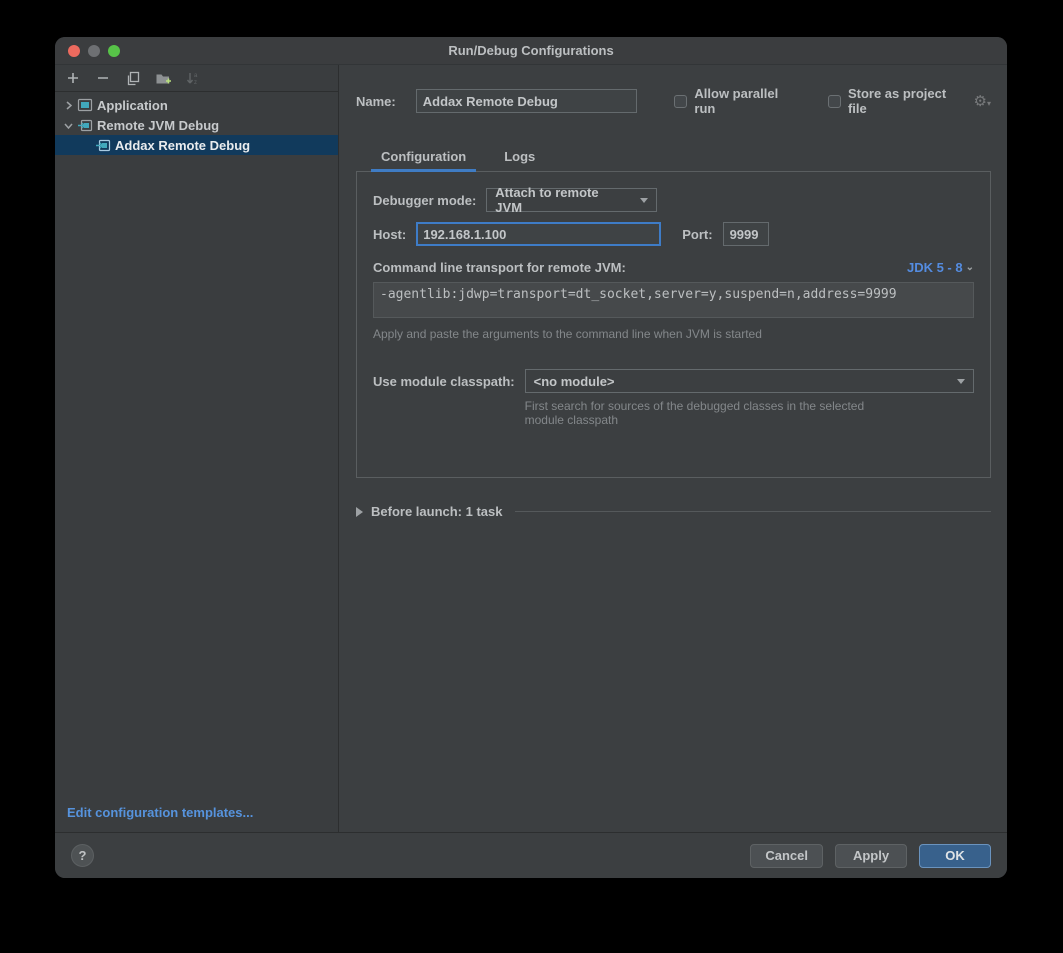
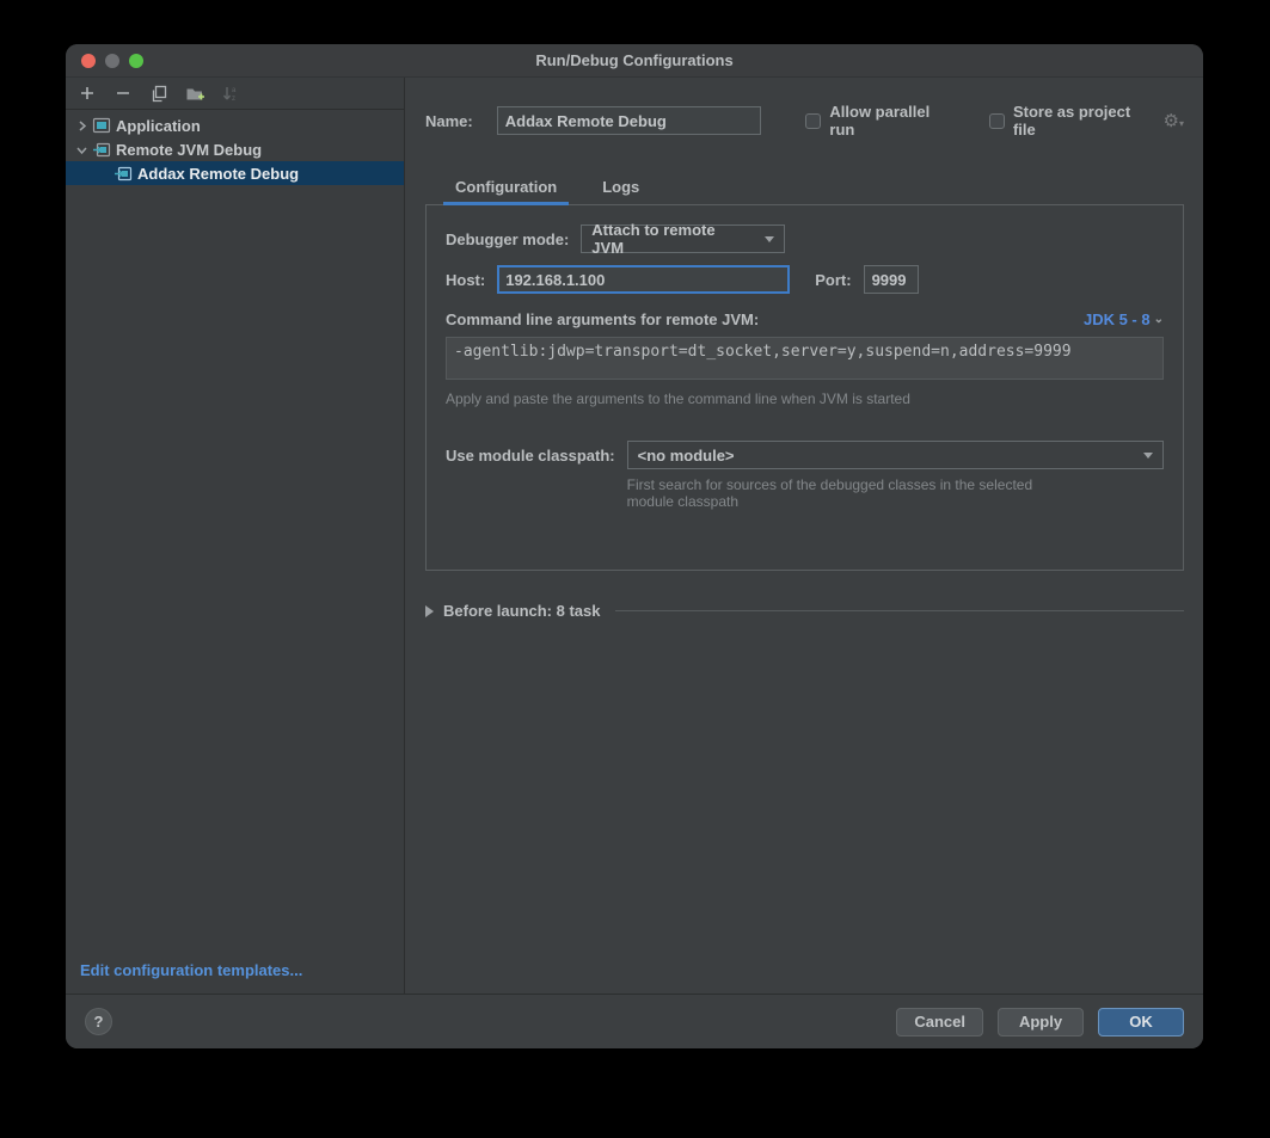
  Run/Debug Configurations
  Application
  Remote JVM Debug
  Addax Remote Debug
  Edit configuration templates...
  Name:
  Addax Remote Debug
  Allow parallel run
  Store as project file
  ⚙▾
  Configuration
  Logs
  Debugger mode:
  Attach to remote JVM
  Host:
  192.168.1.100
  Port:
  9999
- Command line transport for remote JVM:
+ Command line arguments for remote JVM:
  JDK 5 - 8
  ⌄
  -agentlib:jdwp=transport=dt_socket,server=y,suspend=n,address=9999
  Apply and paste the arguments to the command line when JVM is started
  Use module classpath:
  <no module>
  First search for sources of the debugged classes in the selected module classpath
- Before launch: 1 task
+ Before launch: 8 task
  ?
  Cancel
  Apply
  OK
